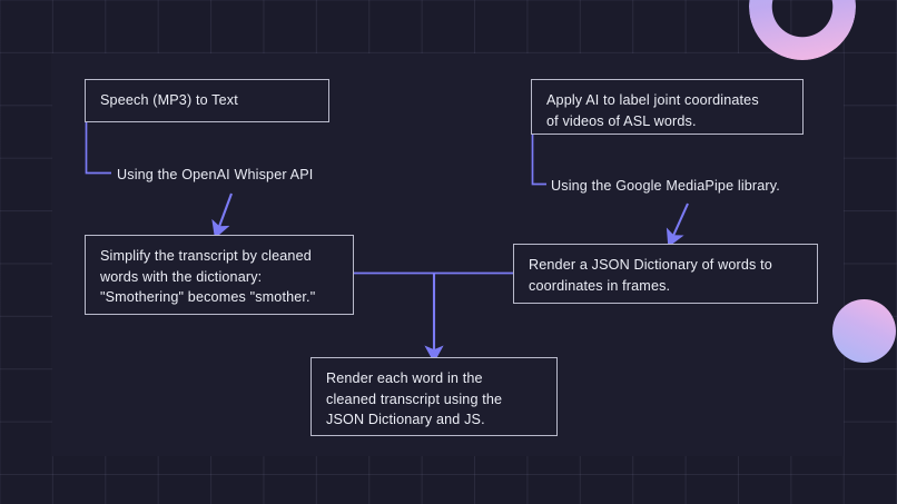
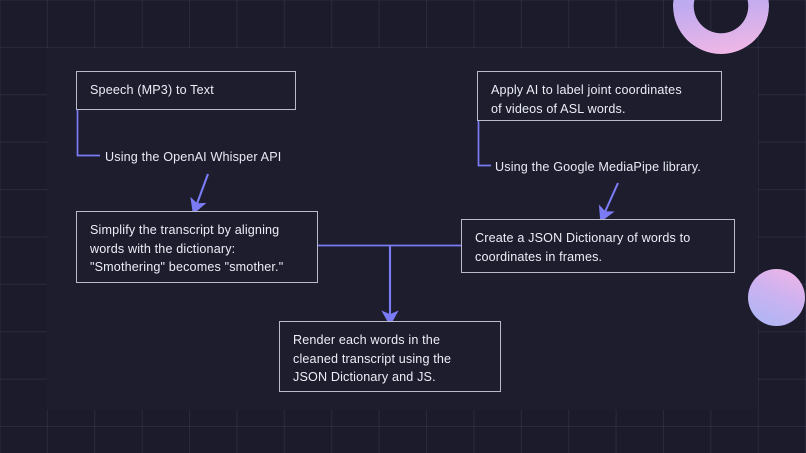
  Speech (MP3) to Text
  Apply AI to label joint coordinates
  of videos of ASL words.
- Simplify the transcript by cleaned
+ Simplify the transcript by aligning
  words with the dictionary:
  "Smothering" becomes "smother."
- Render a JSON Dictionary of words to
+ Create a JSON Dictionary of words to
  coordinates in frames.
- Render each word in the
+ Render each words in the
  cleaned transcript using the
  JSON Dictionary and JS.
  Using the OpenAI Whisper API
  Using the Google MediaPipe library.
